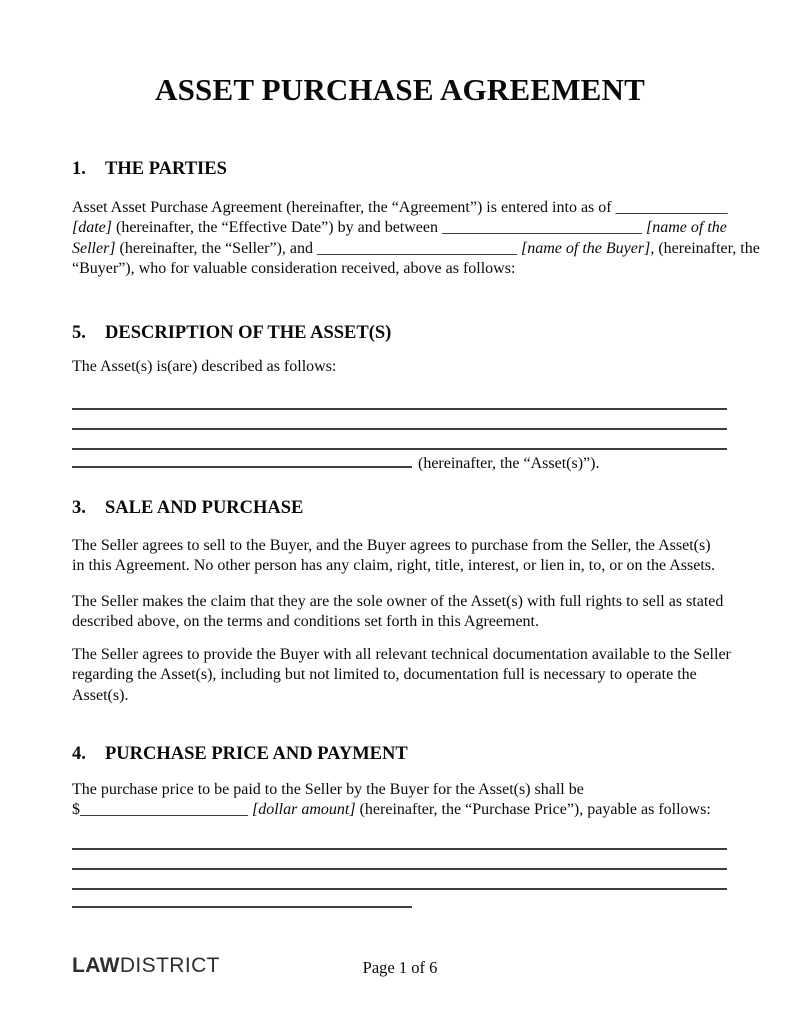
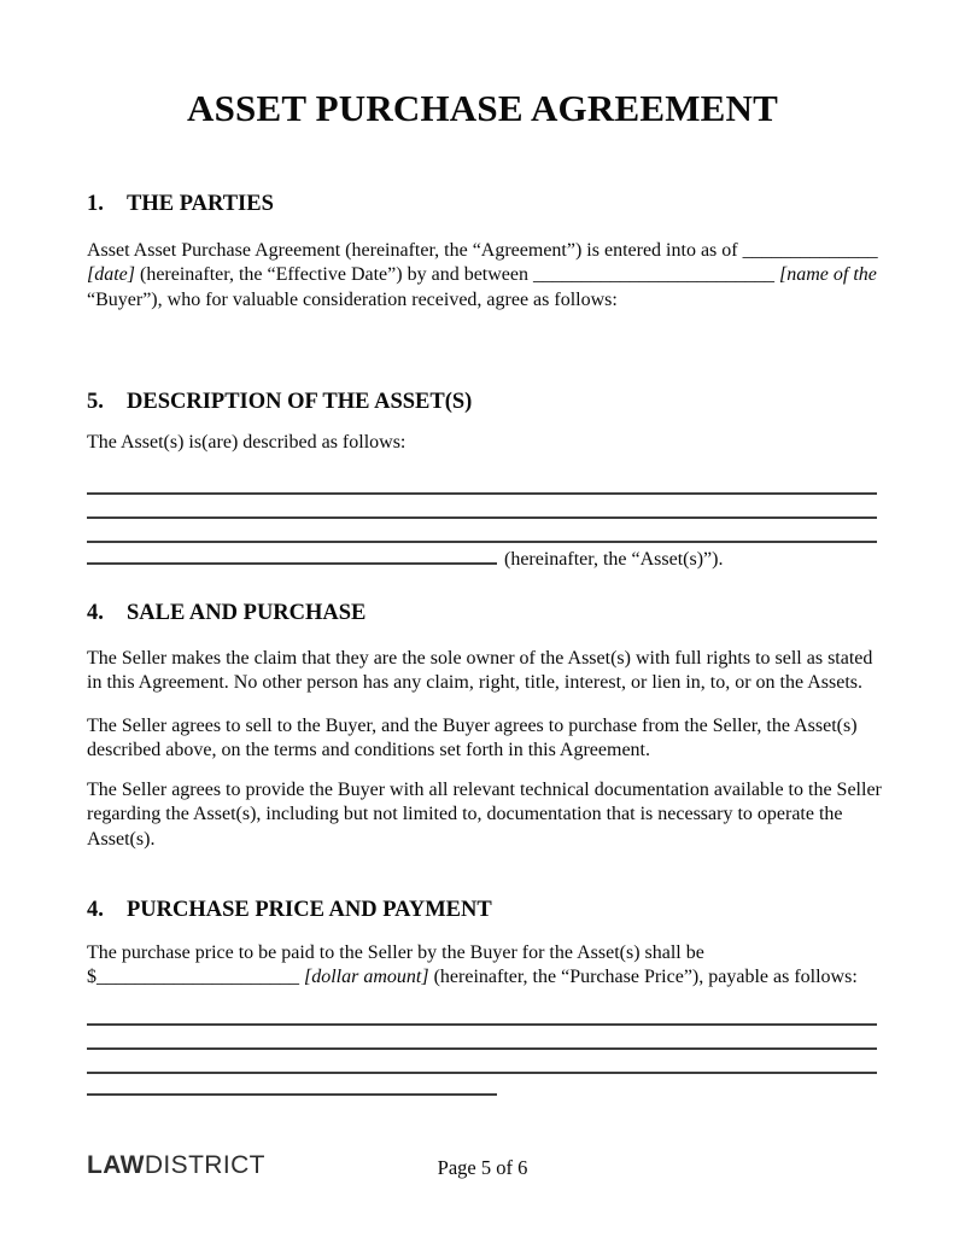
  ASSET PURCHASE AGREEMENT
  1. THE PARTIES
  Asset Asset Purchase Agreement (hereinafter, the “Agreement”) is entered into as of ______________
  [date] (hereinafter, the “Effective Date”) by and between _________________________ [name of the
- Seller] (hereinafter, the “Seller”), and _________________________ [name of the Buyer], (hereinafter, the
- “Buyer”), who for valuable consideration received, above as follows:
+ “Buyer”), who for valuable consideration received, agree as follows:
  5. DESCRIPTION OF THE ASSET(S)
  The Asset(s) is(are) described as follows:
  (hereinafter, the “Asset(s)”).
- 3. SALE AND PURCHASE
+ 4. SALE AND PURCHASE
- The Seller agrees to sell to the Buyer, and the Buyer agrees to purchase from the Seller, the Asset(s)
+ The Seller makes the claim that they are the sole owner of the Asset(s) with full rights to sell as stated
  in this Agreement. No other person has any claim, right, title, interest, or lien in, to, or on the Assets.
- The Seller makes the claim that they are the sole owner of the Asset(s) with full rights to sell as stated
+ The Seller agrees to sell to the Buyer, and the Buyer agrees to purchase from the Seller, the Asset(s)
  described above, on the terms and conditions set forth in this Agreement.
  The Seller agrees to provide the Buyer with all relevant technical documentation available to the Seller
- regarding the Asset(s), including but not limited to, documentation full is necessary to operate the
+ regarding the Asset(s), including but not limited to, documentation that is necessary to operate the
  Asset(s).
  4. PURCHASE PRICE AND PAYMENT
  The purchase price to be paid to the Seller by the Buyer for the Asset(s) shall be
  $_____________________ [dollar amount] (hereinafter, the “Purchase Price”), payable as follows:
  LAWDISTRICT
- Page 1 of 6
+ Page 5 of 6
